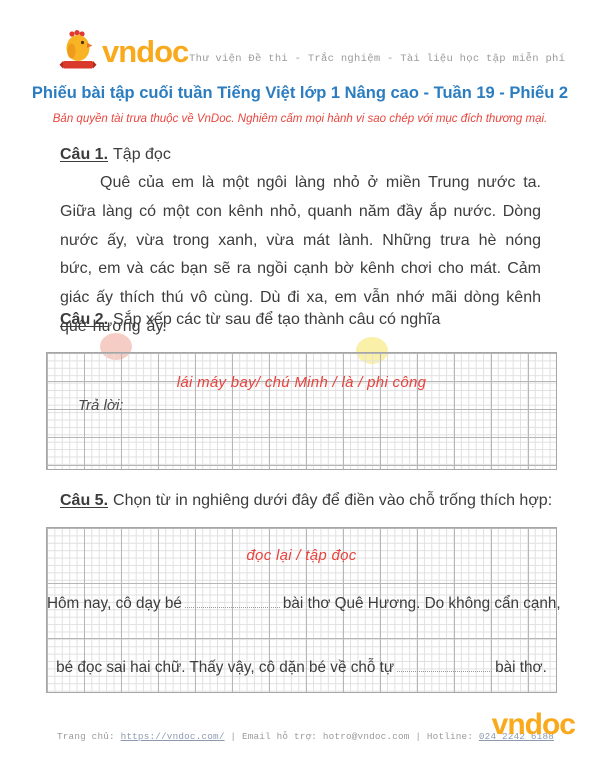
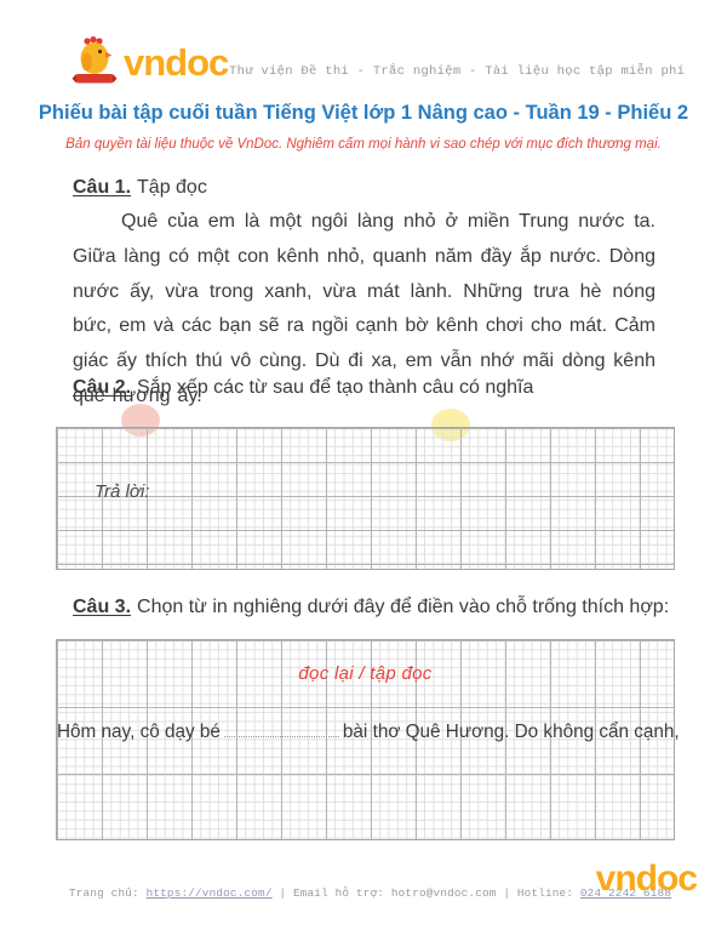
  vndoc
  Thư viện Đề thi - Trắc nghiệm - Tài liệu học tập miễn phí
  Phiếu bài tập cuối tuần Tiếng Việt lớp 1 Nâng cao - Tuần 19 - Phiếu 2
- Bản quyền tài trưa thuộc về VnDoc. Nghiêm cấm mọi hành vi sao chép với mục đích thương mại.
+ Bản quyền tài liệu thuộc về VnDoc. Nghiêm cấm mọi hành vi sao chép với mục đích thương mại.
  Câu 1. Tập đọc
  Quê của em là một ngôi làng nhỏ ở miền Trung nước ta. Giữa làng có một con kênh nhỏ, quanh năm đầy ắp nước. Dòng nước ấy, vừa trong xanh, vừa mát lành. Những trưa hè nóng bức, em và các bạn sẽ ra ngồi cạnh bờ kênh chơi cho mát. Cảm giác ấy thích thú vô cùng. Dù đi xa, em vẫn nhớ mãi dòng kênh quê hương ấy.
  Câu 2. Sắp xếp các từ sau để tạo thành câu có nghĩa
- lái máy bay/ chú Minh / là / phi công
  Trả lời:
- Câu 5. Chọn từ in nghiêng dưới đây để điền vào chỗ trống thích hợp:
+ Câu 3. Chọn từ in nghiêng dưới đây để điền vào chỗ trống thích hợp:
  đọc lại / tập đọc
  Hôm nay, cô dạy bé bài thơ Quê Hương. Do không cẩn cạnh,
- bé đọc sai hai chữ. Thấy vậy, cô dặn bé về chỗ tự bài thơ.
  Trang chủ: https://vndoc.com/ | Email hỗ trợ: hotro@vndoc.com | Hotline: 024 2242 6188
  vndoc
